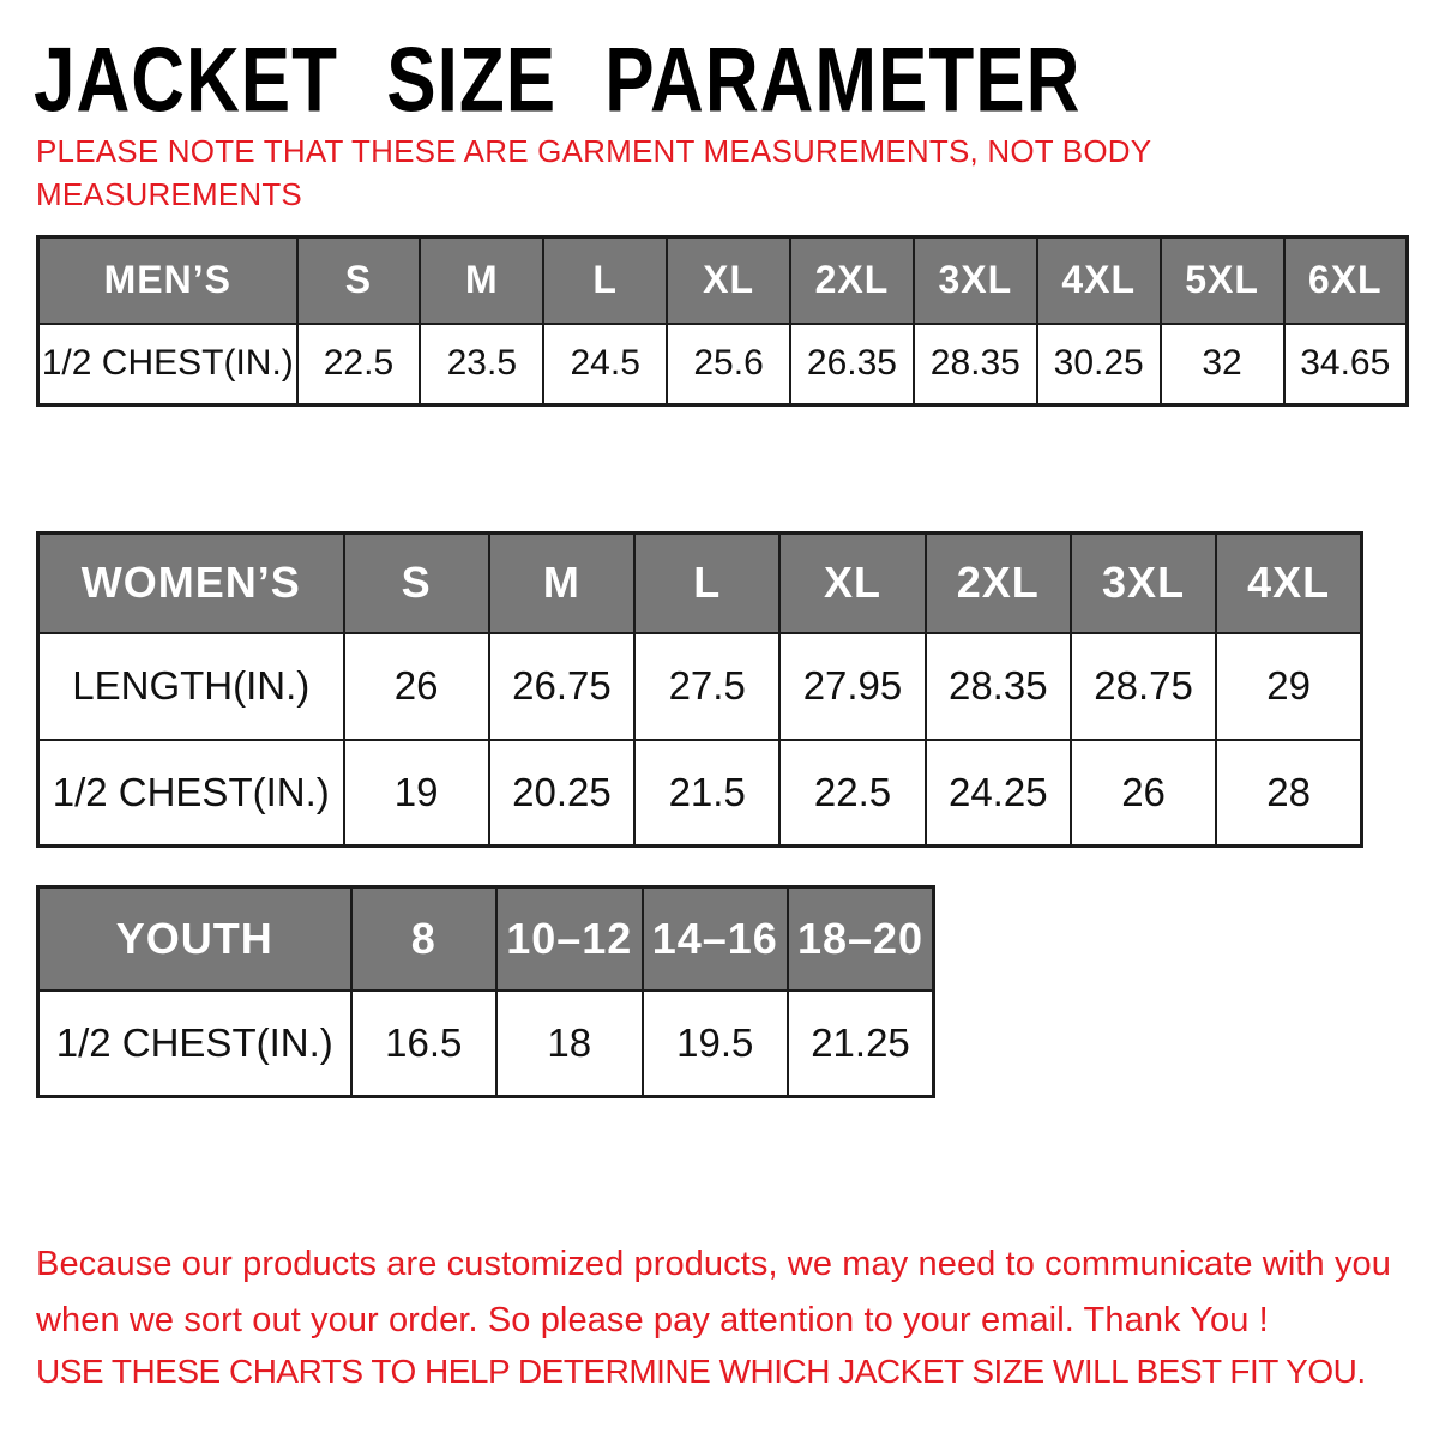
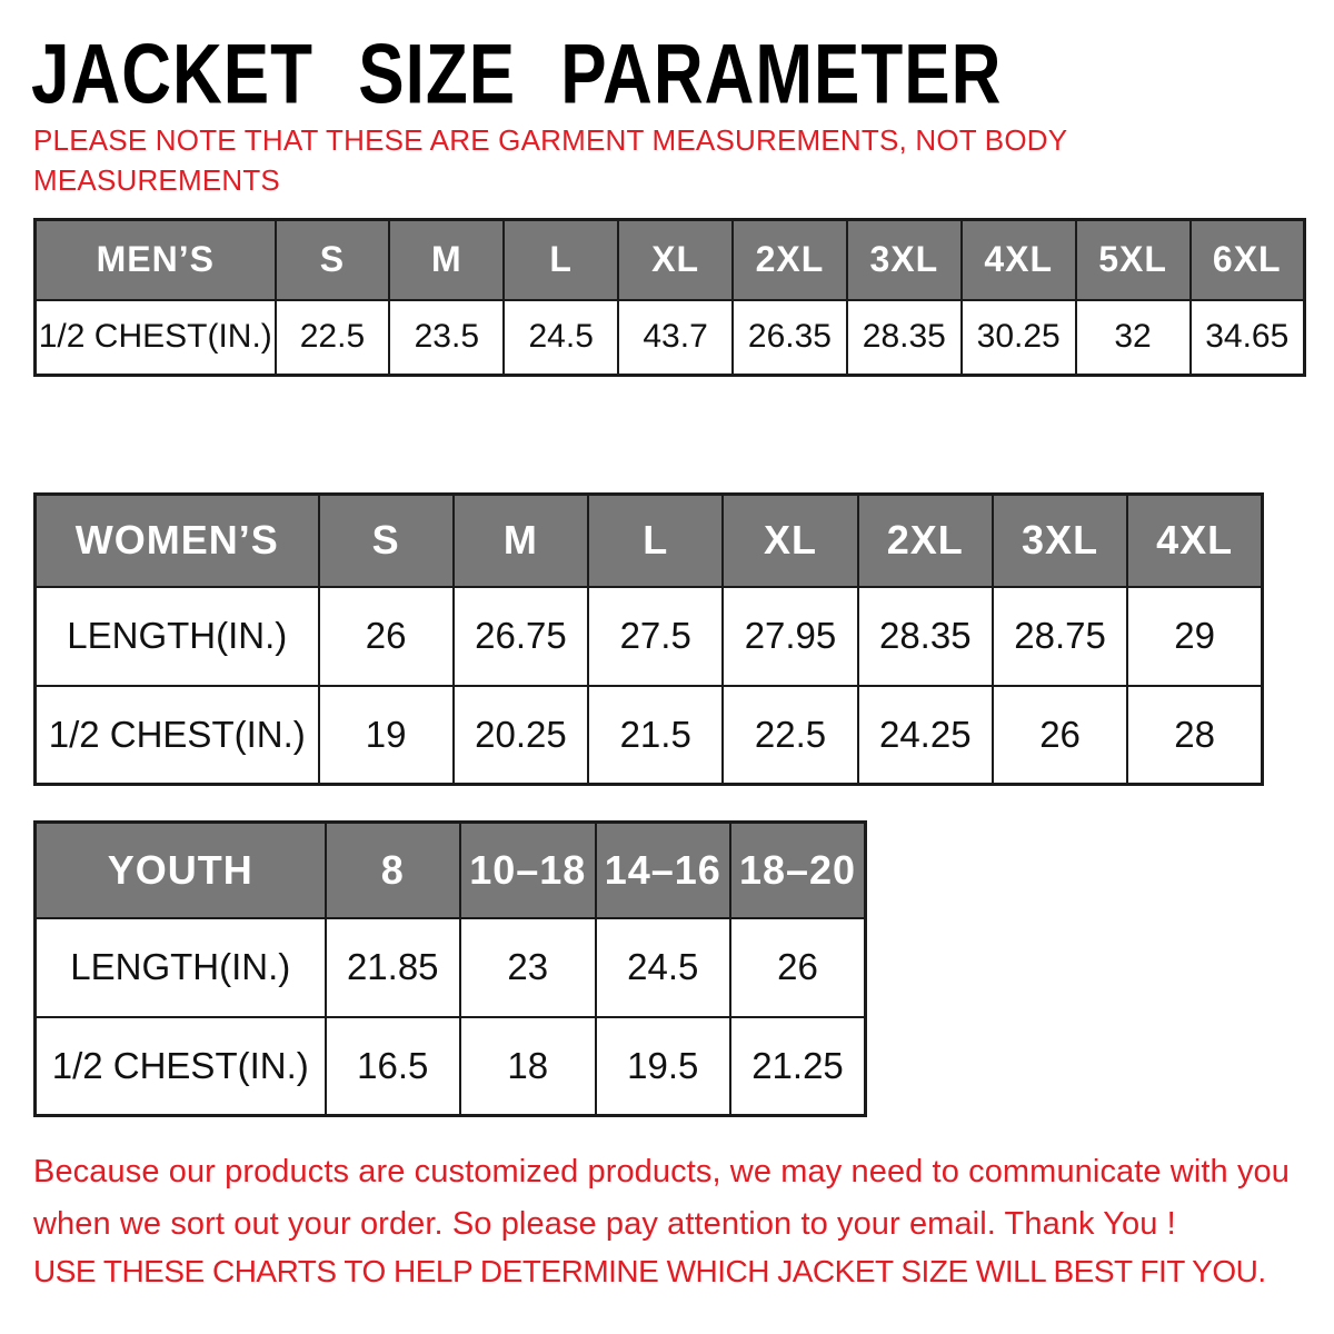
  JACKET SIZE PARAMETER
  PLEASE NOTE THAT THESE ARE GARMENT MEASUREMENTS, NOT BODY MEASUREMENTS
  MEN’S	S	M	L	XL	2XL	3XL	4XL	5XL	6XL
- 1/2 CHEST(IN.)	22.5	23.5	24.5	25.6	26.35	28.35	30.25	32	34.65
+ 1/2 CHEST(IN.)	22.5	23.5	24.5	43.7	26.35	28.35	30.25	32	34.65
  WOMEN’S	S	M	L	XL	2XL	3XL	4XL
  LENGTH(IN.)	26	26.75	27.5	27.95	28.35	28.75	29
  1/2 CHEST(IN.)	19	20.25	21.5	22.5	24.25	26	28
- YOUTH	8	10–12	14–16	18–20
+ YOUTH	8	10–18	14–16	18–20
+ LENGTH(IN.)	21.85	23	24.5	26
  1/2 CHEST(IN.)	16.5	18	19.5	21.25
  Because our products are customized products, we may need to communicate with you when we sort out your order. So please pay attention to your email. Thank You !
  USE THESE CHARTS TO HELP DETERMINE WHICH JACKET SIZE WILL BEST FIT YOU.
